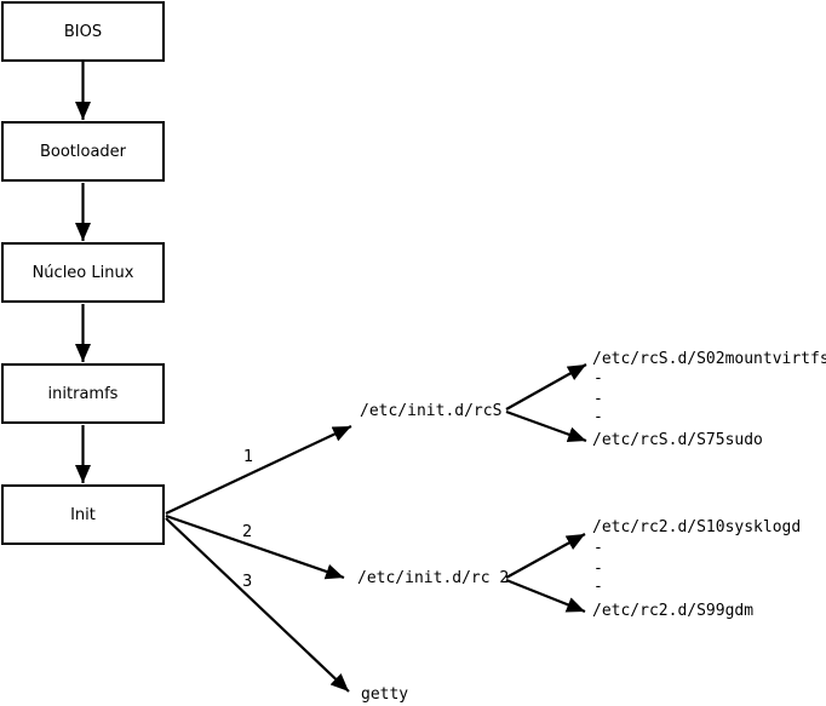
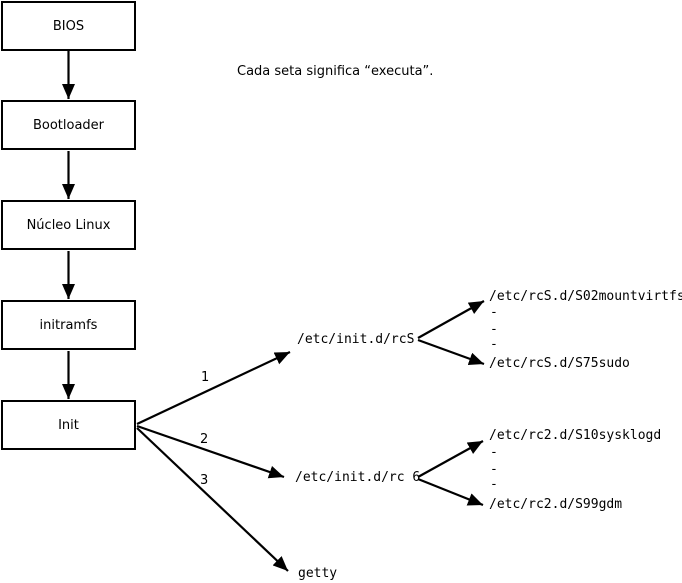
  BIOS
  Bootloader
  Núcleo Linux
  initramfs
  Init
+ Cada seta significa “executa”.
  1
  2
  3
  /etc/init.d/rcS
- /etc/init.d/rc 2
+ /etc/init.d/rc 6
  getty
  /etc/rcS.d/S02mountvirtfs
  -
  -
  -
  /etc/rcS.d/S75sudo
  /etc/rc2.d/S10sysklogd
  -
  -
  -
  /etc/rc2.d/S99gdm
